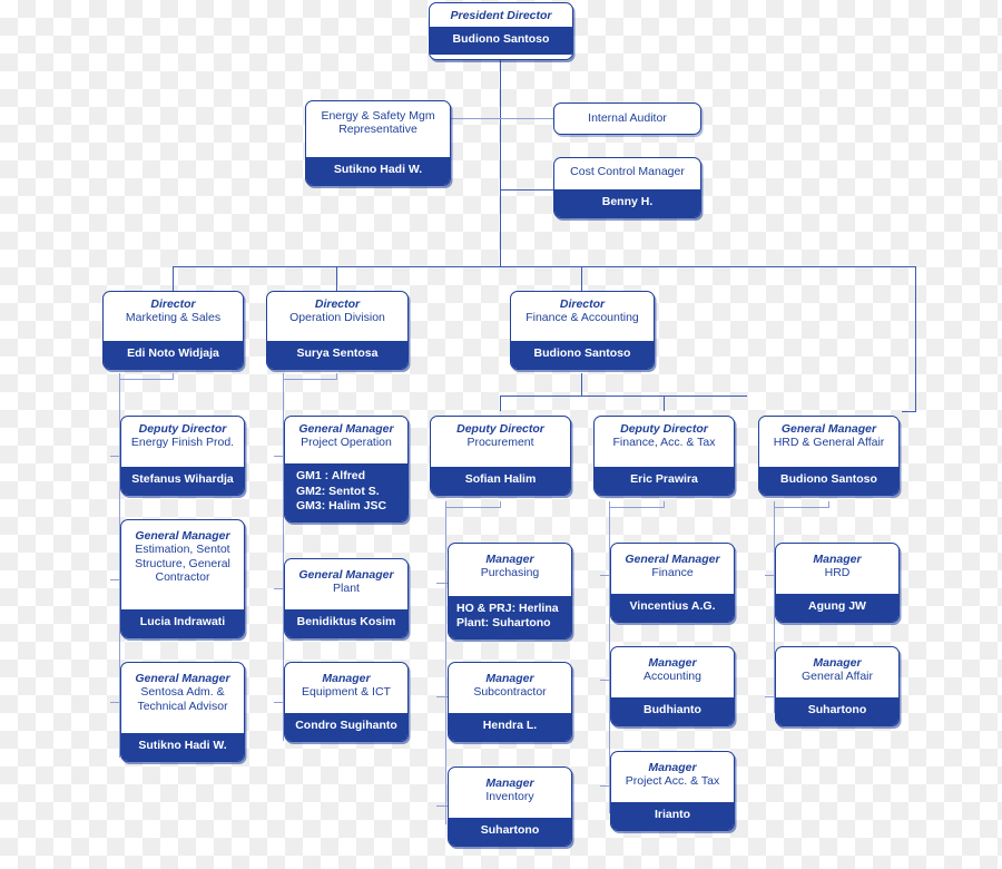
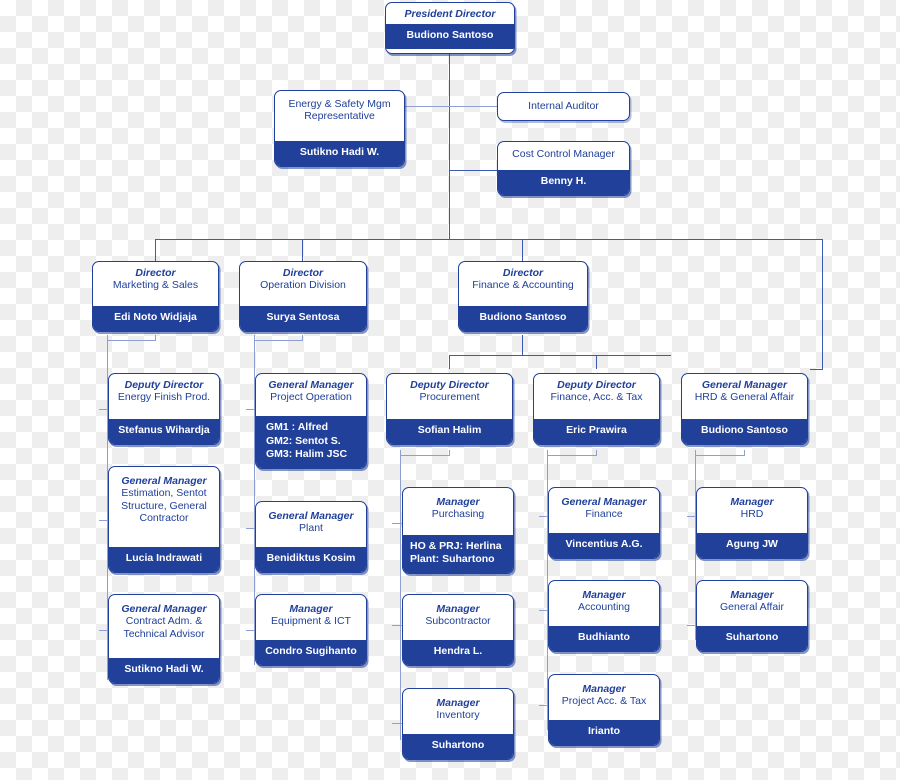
  President Director
  Budiono Santoso
  Energy & Safety Mgm Representative
  Sutikno Hadi W.
  Internal Auditor
  Cost Control Manager
  Benny H.
  Director
  Marketing & Sales
  Edi Noto Widjaja
  Director
  Operation Division
  Surya Sentosa
  Director
  Finance & Accounting
  Budiono Santoso
  Deputy Director
  Energy Finish Prod.
  Stefanus Wihardja
  General Manager
  Estimation, Sentot Structure, General Contractor
  Lucia Indrawati
  General Manager
- Sentosa Adm. & Technical Advisor
+ Contract Adm. & Technical Advisor
  Sutikno Hadi W.
  General Manager
  Project Operation
  GM1 : Alfred
  GM2: Sentot S.
  GM3: Halim JSC
  General Manager
  Plant
  Benidiktus Kosim
  Manager
  Equipment & ICT
  Condro Sugihanto
  Deputy Director
  Procurement
  Sofian Halim
  Manager
  Purchasing
  HO & PRJ: Herlina
  Plant: Suhartono
  Manager
  Subcontractor
  Hendra L.
  Manager
  Inventory
  Suhartono
  Deputy Director
  Finance, Acc. & Tax
  Eric Prawira
  General Manager
  Finance
  Vincentius A.G.
  Manager
  Accounting
  Budhianto
  Manager
  Project Acc. & Tax
  Irianto
  General Manager
  HRD & General Affair
  Budiono Santoso
  Manager
  HRD
  Agung JW
  Manager
  General Affair
  Suhartono
